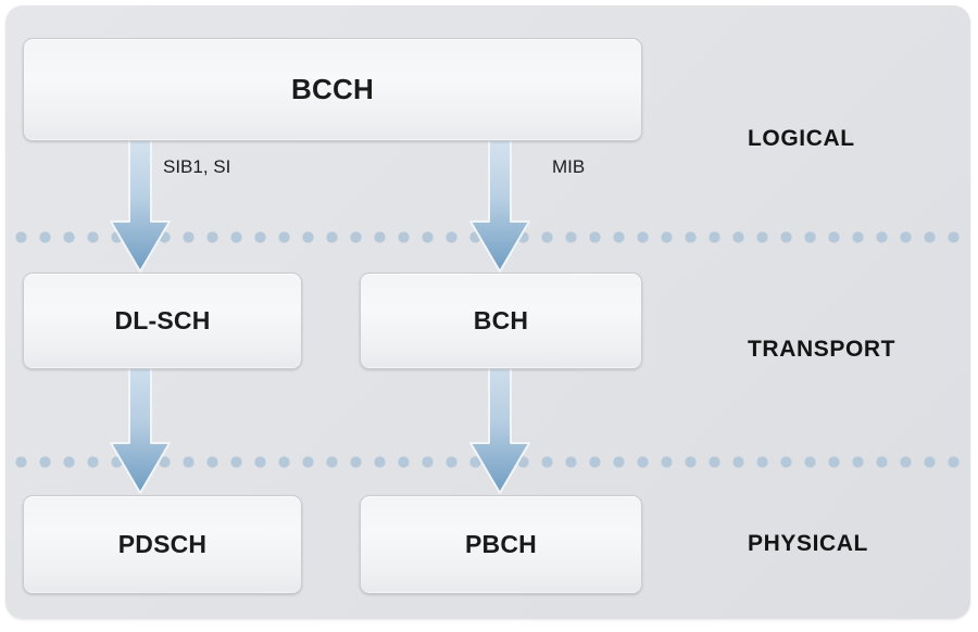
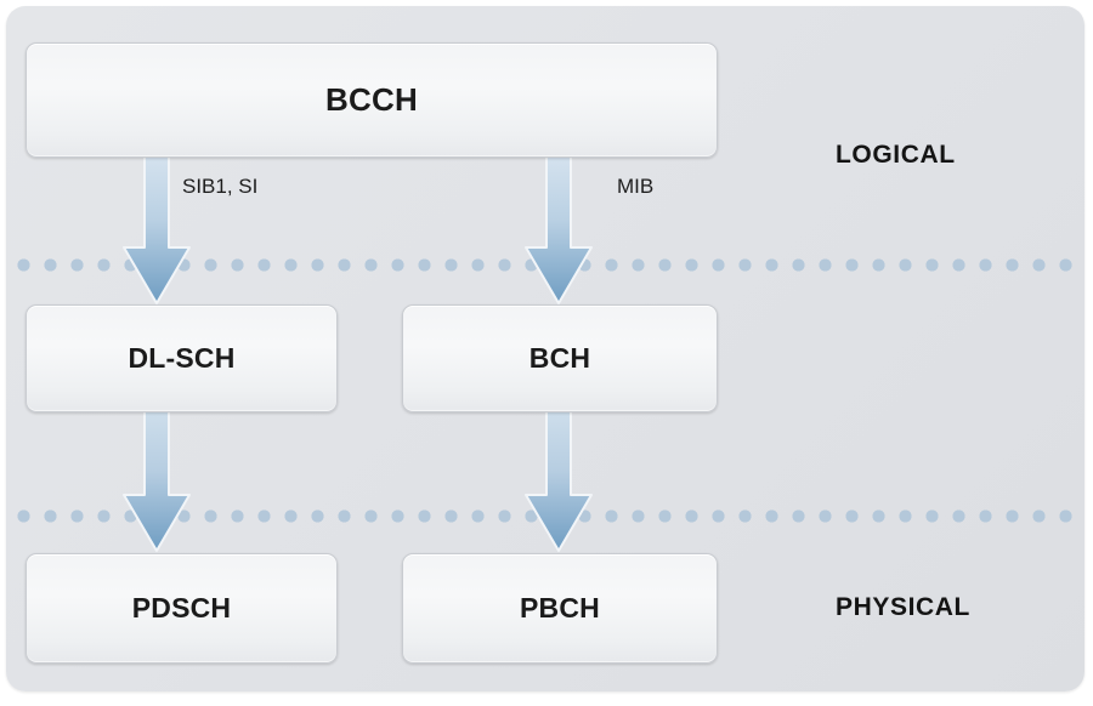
  BCCH
  DL-SCH
  BCH
  PDSCH
  PBCH
  SIB1, SI
  MIB
  LOGICAL
- TRANSPORT
  PHYSICAL
